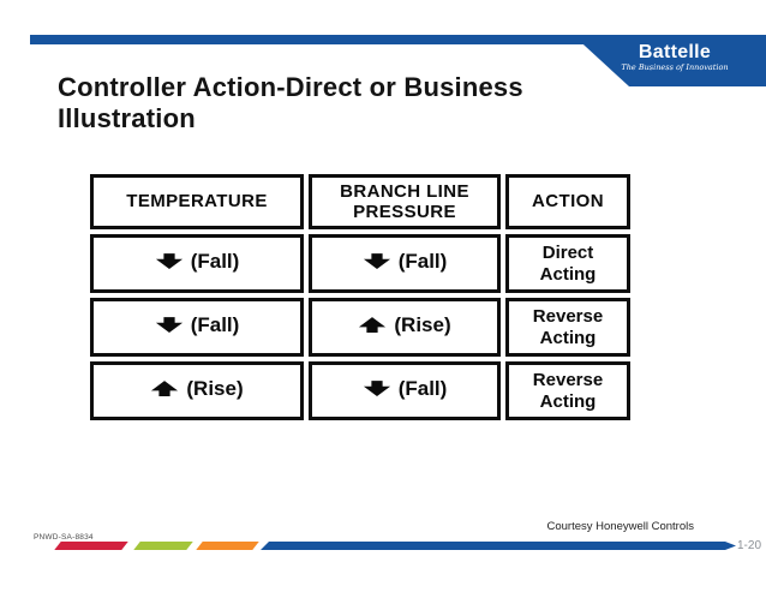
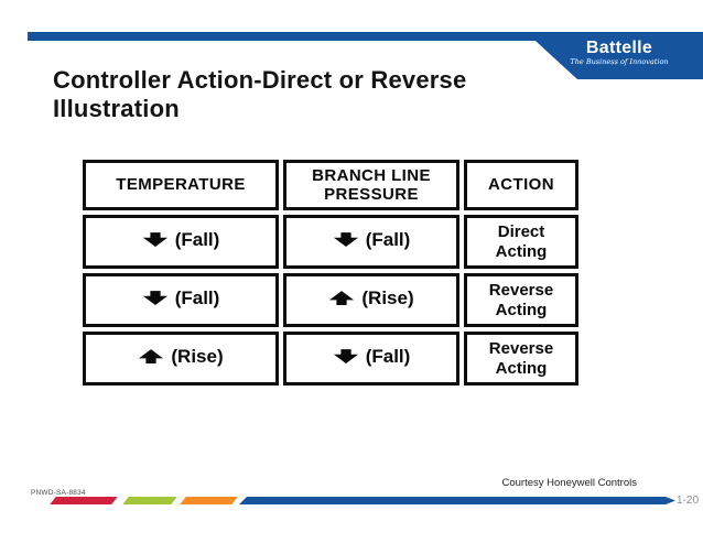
  Battelle
  The Business of Innovation
- Controller Action-Direct or Business Illustration
+ Controller Action-Direct or Reverse Illustration
  TEMPERATURE	BRANCH LINE PRESSURE	ACTION
  (Fall)	(Fall)	Direct Acting
  (Fall)	(Rise)	Reverse Acting
  (Rise)	(Fall)	Reverse Acting
  Courtesy Honeywell Controls
  1-20
